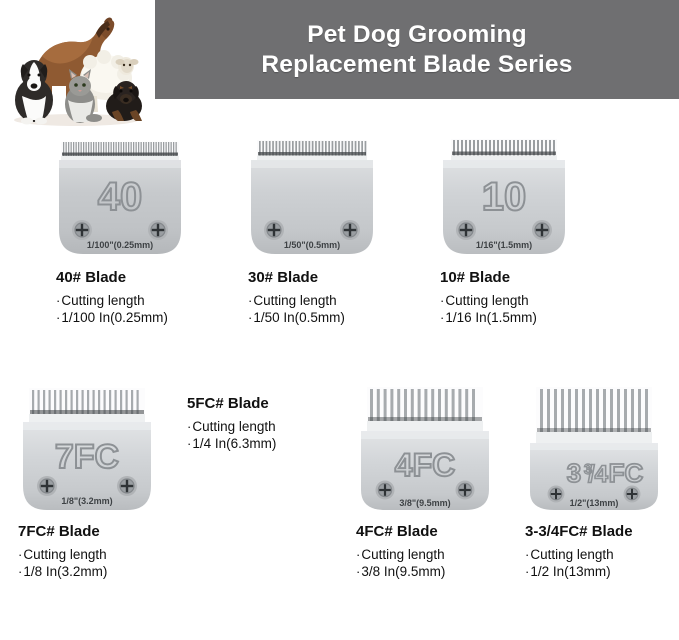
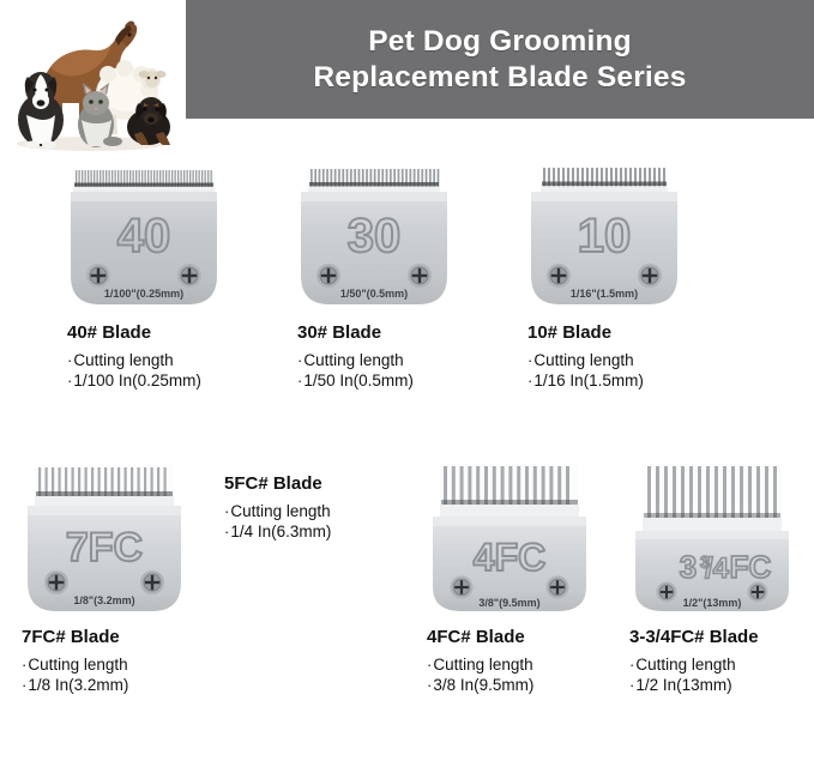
  Pet Dog Grooming
  Replacement Blade Series
  40
  1/100"(0.25mm)
  40# Blade
  ·Cutting length
  ·1/100 In(0.25mm)
+ 30
  1/50"(0.5mm)
  30# Blade
  ·Cutting length
  ·1/50 In(0.5mm)
  10
  1/16"(1.5mm)
  10# Blade
  ·Cutting length
  ·1/16 In(1.5mm)
  7FC
  1/8"(3.2mm)
  7FC# Blade
  ·Cutting length
  ·1/8 In(3.2mm)
  5FC# Blade
  ·Cutting length
  ·1/4 In(6.3mm)
  4FC
  3/8"(9.5mm)
  4FC# Blade
  ·Cutting length
  ·3/8 In(9.5mm)
  3
  3
  /4
  FC
  1/2"(13mm)
  3-3/4FC# Blade
  ·Cutting length
  ·1/2 In(13mm)
